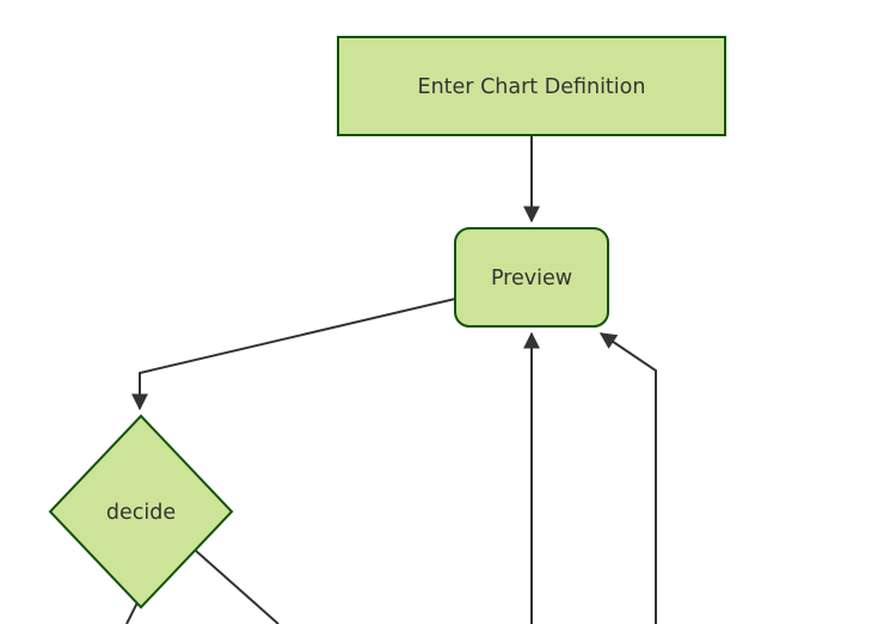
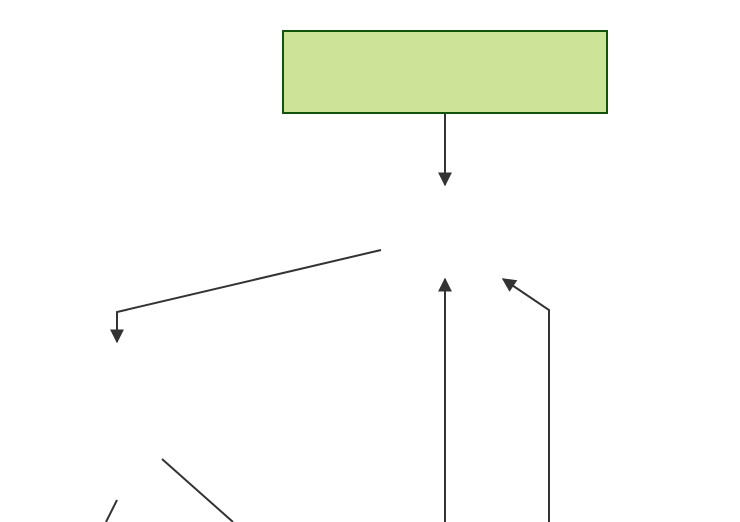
- Enter Chart Definition
- Preview
- decide
